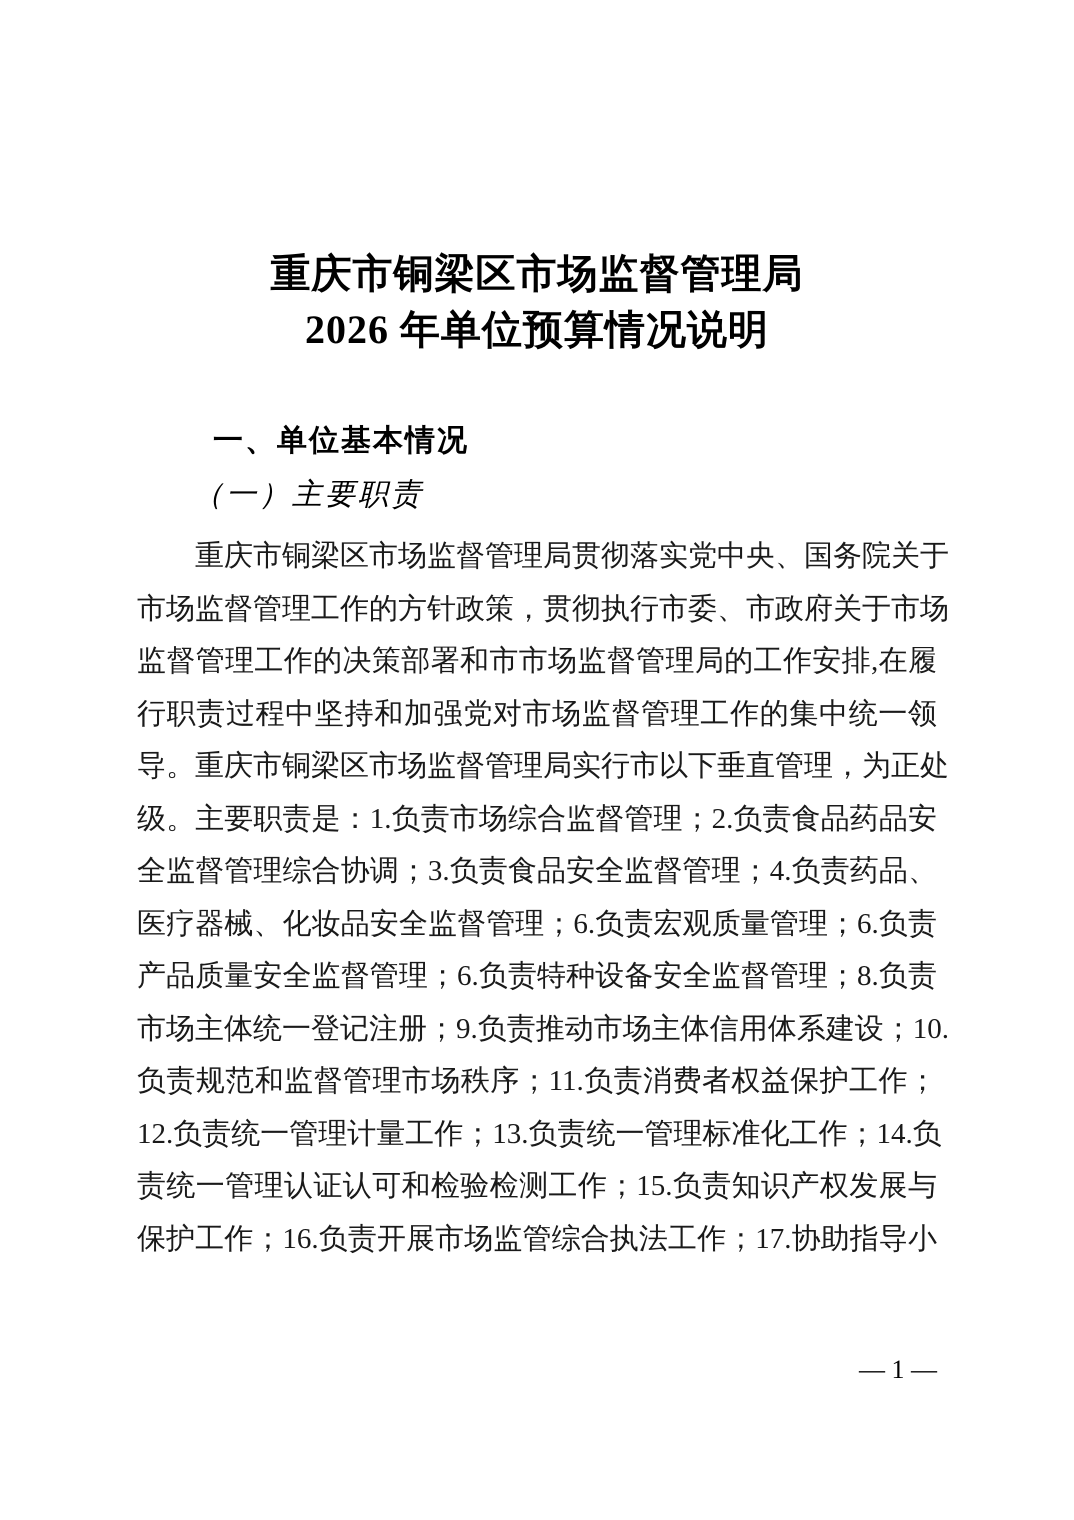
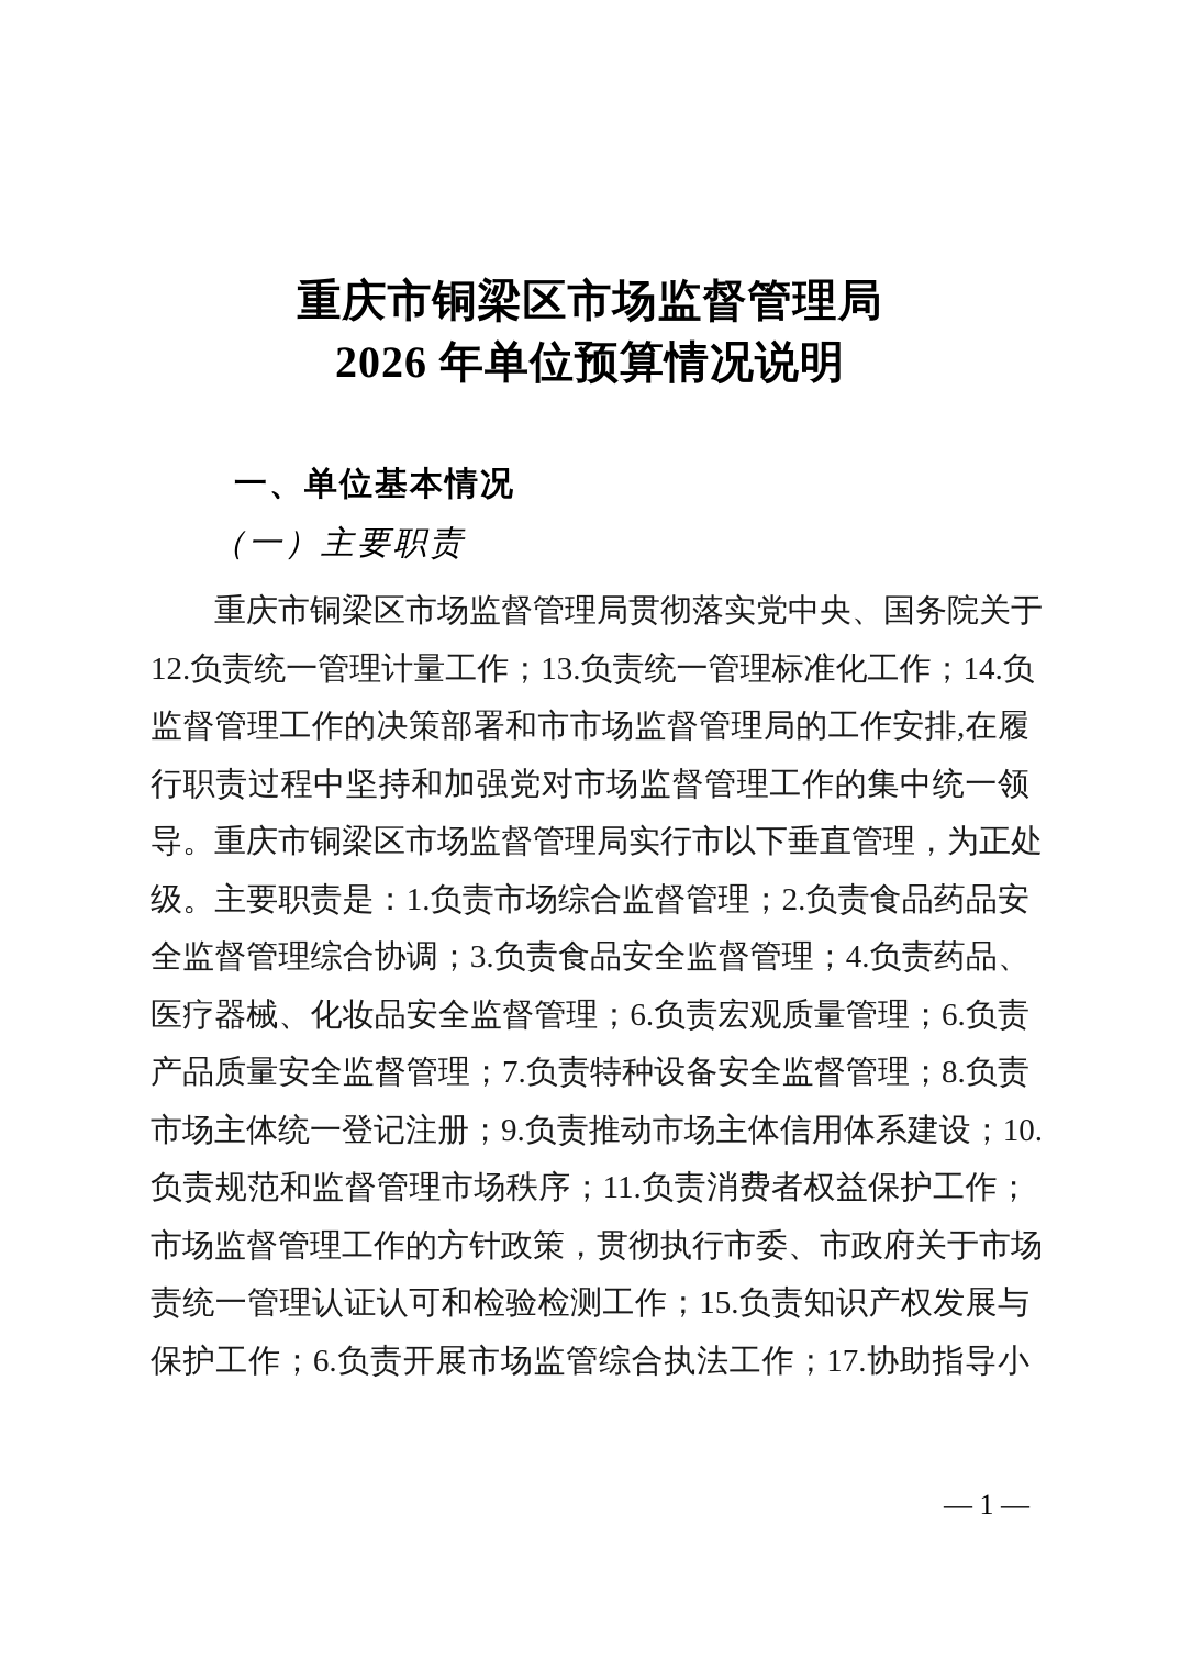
  重庆市铜梁区市场监督管理局
  2026 年单位预算情况说明
  一、单位基本情况
  （一）主要职责
  重庆市铜梁区市场监督管理局贯彻落实党中央、国务院关于
- 市场监督管理工作的方针政策，贯彻执行市委、市政府关于市场
+ 12.负责统一管理计量工作；13.负责统一管理标准化工作；14.负
  监督管理工作的决策部署和市市场监督管理局的工作安排,在履
  行职责过程中坚持和加强党对市场监督管理工作的集中统一领
  导。重庆市铜梁区市场监督管理局实行市以下垂直管理，为正处
  级。主要职责是：1.负责市场综合监督管理；2.负责食品药品安
  全监督管理综合协调；3.负责食品安全监督管理；4.负责药品、
  医疗器械、化妆品安全监督管理；6.负责宏观质量管理；6.负责
- 产品质量安全监督管理；6.负责特种设备安全监督管理；8.负责
+ 产品质量安全监督管理；7.负责特种设备安全监督管理；8.负责
  市场主体统一登记注册；9.负责推动市场主体信用体系建设；10.
  负责规范和监督管理市场秩序；11.负责消费者权益保护工作；
- 12.负责统一管理计量工作；13.负责统一管理标准化工作；14.负
+ 市场监督管理工作的方针政策，贯彻执行市委、市政府关于市场
  责统一管理认证认可和检验检测工作；15.负责知识产权发展与
- 保护工作；16.负责开展市场监管综合执法工作；17.协助指导小
+ 保护工作；6.负责开展市场监管综合执法工作；17.协助指导小
  — 1 —
